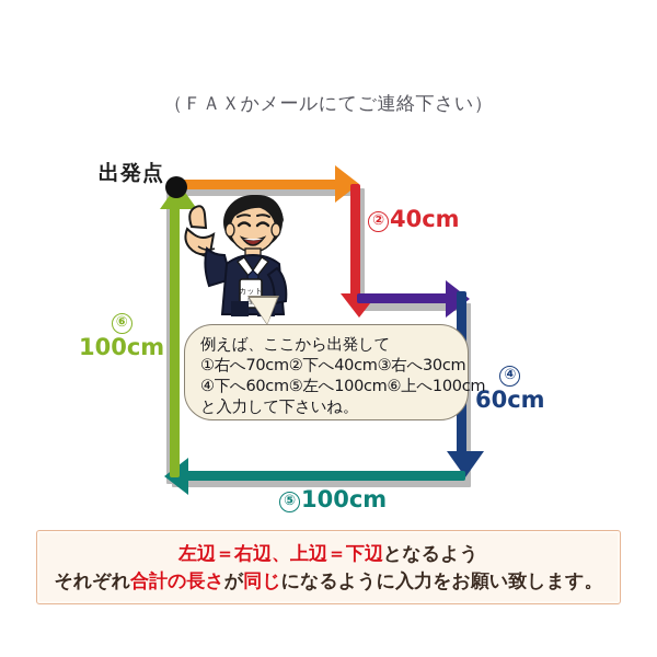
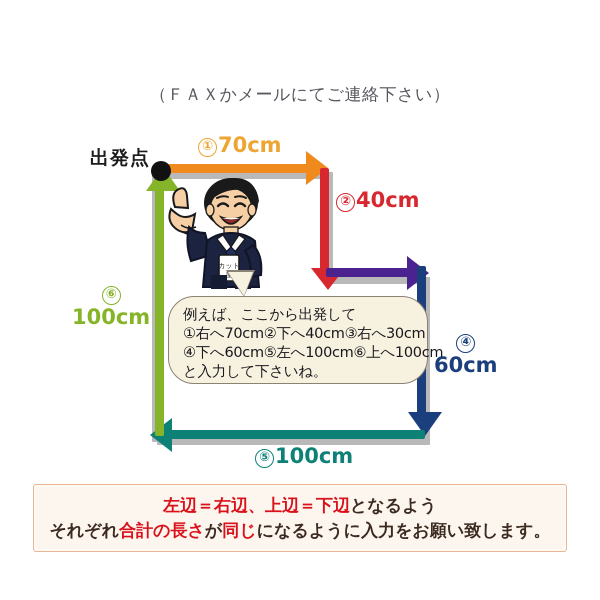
  （ＦＡＸかメールにてご連絡下さい）
+ ① 70cm
  ② 40cm
  ④
  60cm
  ⑤ 100cm
  ⑥
  100cm
  出発点
  カット
  屋
  例えば、ここから出発して
  ①右へ70cm②下へ40cm③右へ30cm
  ④下へ60cm⑤左へ100cm⑥上へ100cm
  と入力して下さいね。
  左辺＝右辺、上辺＝下辺となるよう
  それぞれ合計の長さが同じになるように入力をお願い致します。
